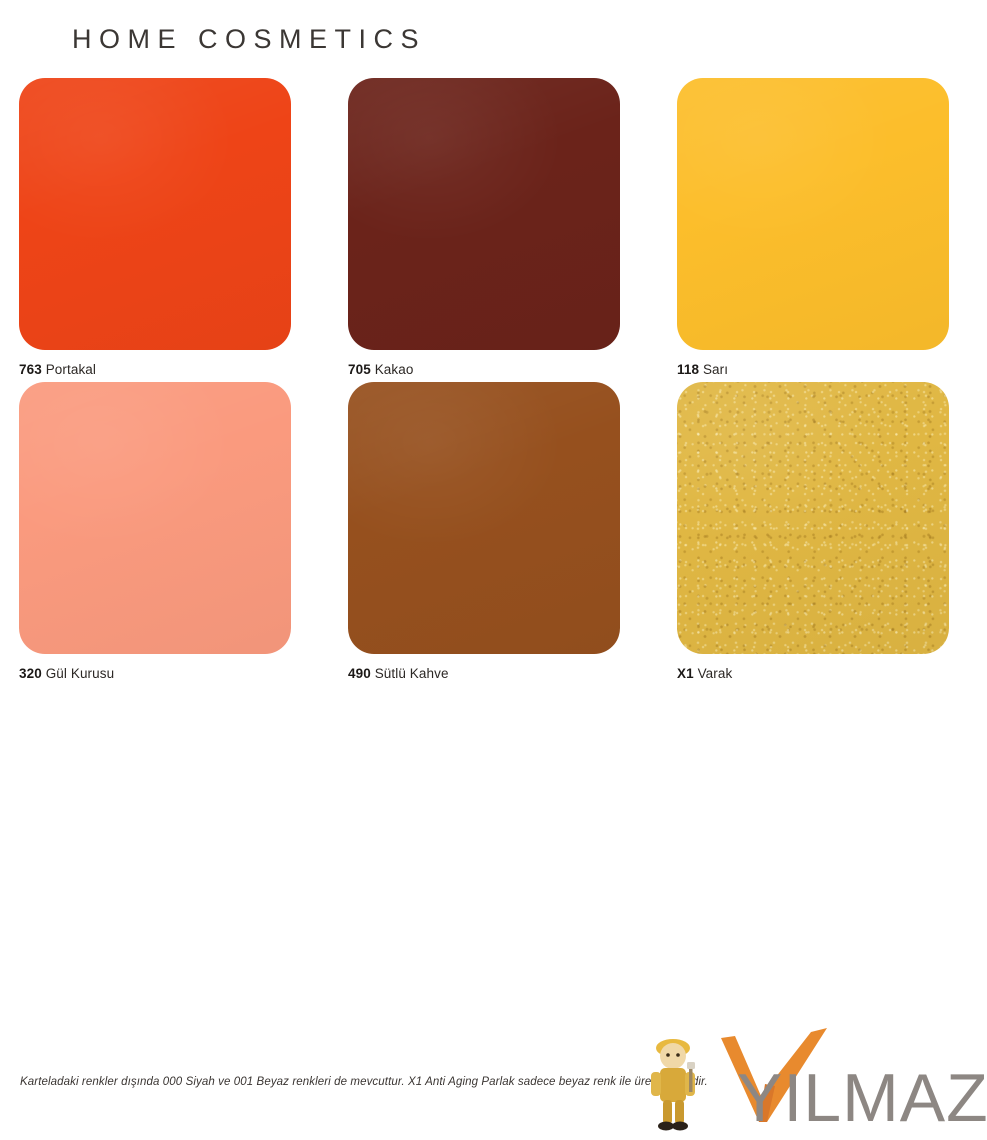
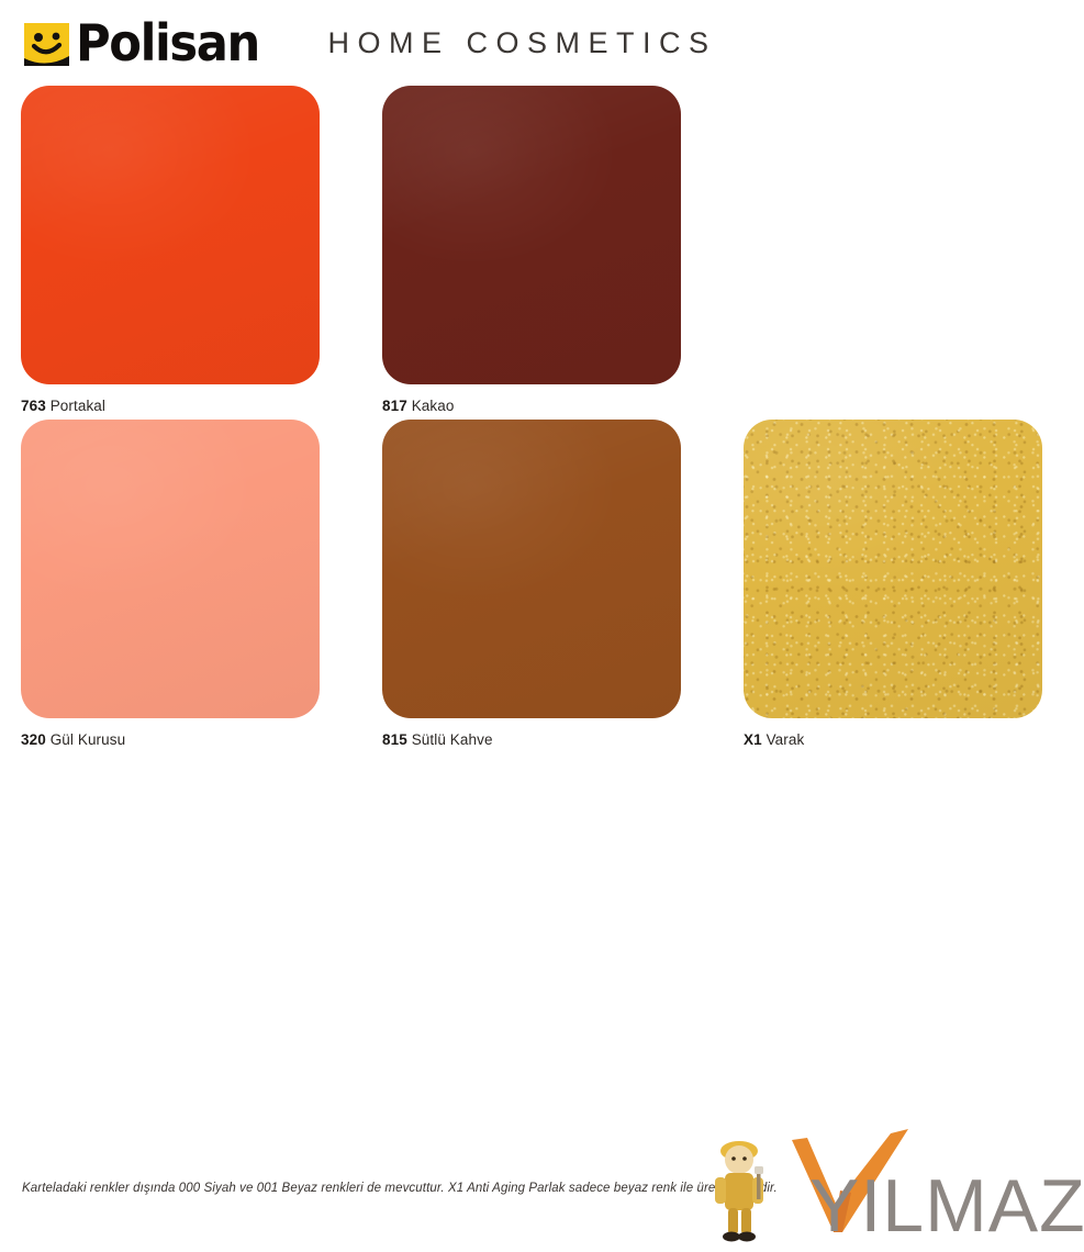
+ Polisan
  HOME COSMETICS
  763 Portakal
- 705 Kakao
+ 817 Kakao
- 118 Sarı
  320 Gül Kurusu
- 490 Sütlü Kahve
+ 815 Sütlü Kahve
  X1 Varak
  Karteladaki renkler dışında 000 Siyah ve 001 Beyaz renkleri de mevcuttur. X1 Anti Aging Parlak sadece beyaz renk ile üredir.
  YILMAZ
